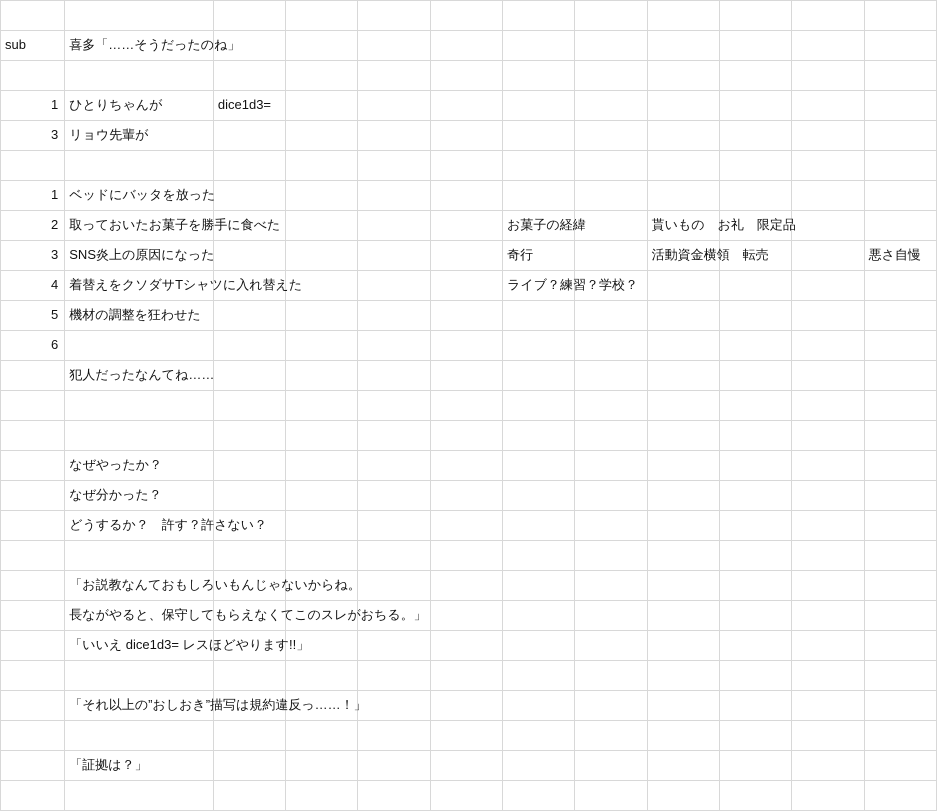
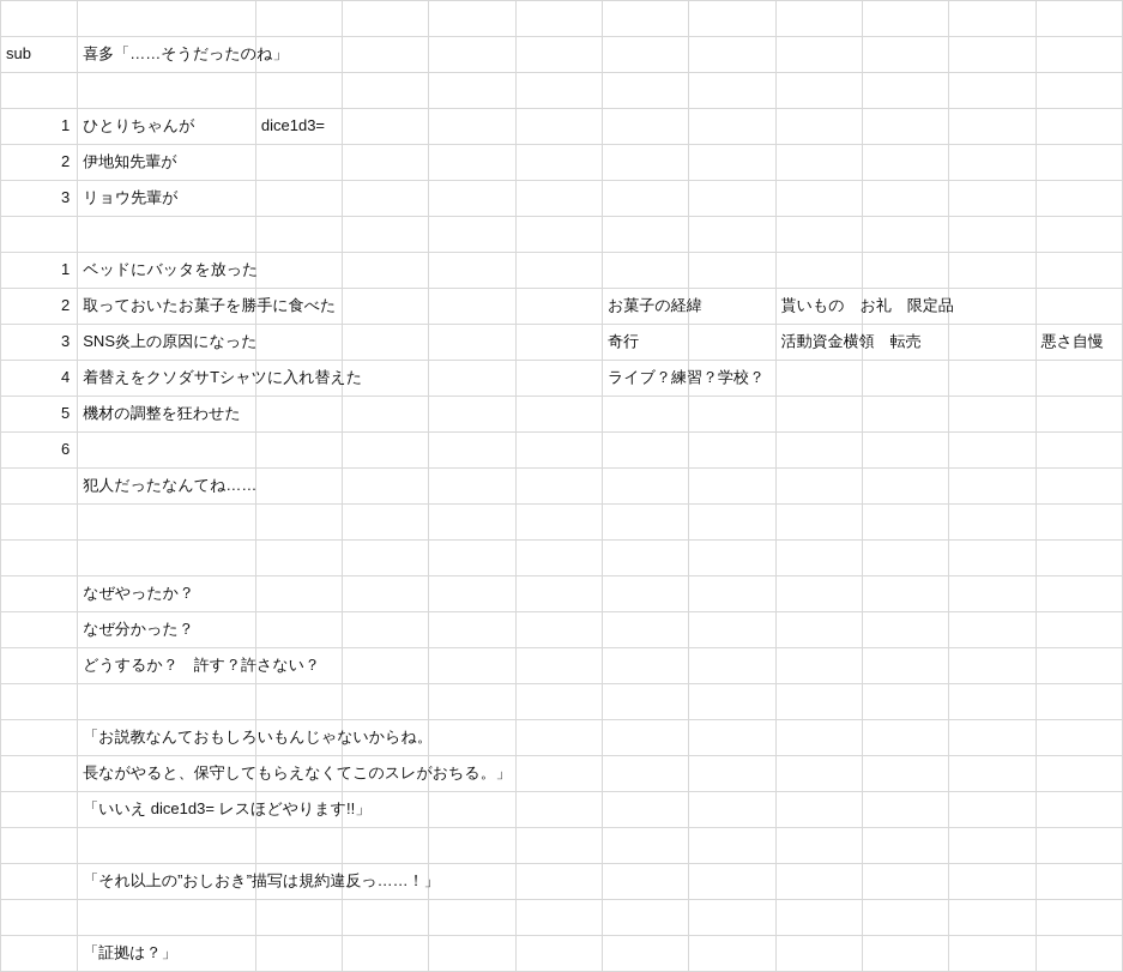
  sub	喜多「……そうだったのね」
  1	ひとりちゃんが	dice1d3=
+ 2	伊地知先輩が
  3	リョウ先輩が
  1	ベッドにバッタを放った
  2	取っておいたお菓子を勝手に食べた					お菓子の経緯		貰いもの お礼 限定品
  3	SNS炎上の原因になった					奇行		活動資金横領 転売			悪さ自慢
  4	着替えをクソダサTシャツに入れ替えた					ライブ？練習？学校？
  5	機材の調整を狂わせた
  6
  	犯人だったなんてね……
  	なぜやったか？
  	なぜ分かった？
  	どうするか？ 許す？許さない？
  	「お説教なんておもしろいもんじゃないからね。
  	長ながやると、保守してもらえなくてこのスレがおちる。」
  	「いいえ dice1d3= レスほどやります!!」
  	「それ以上の”おしおき”描写は規約違反っ……！」
  	「証拠は？」
